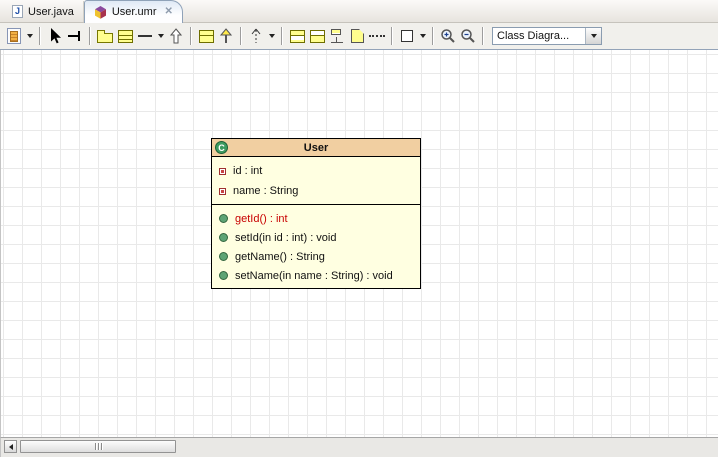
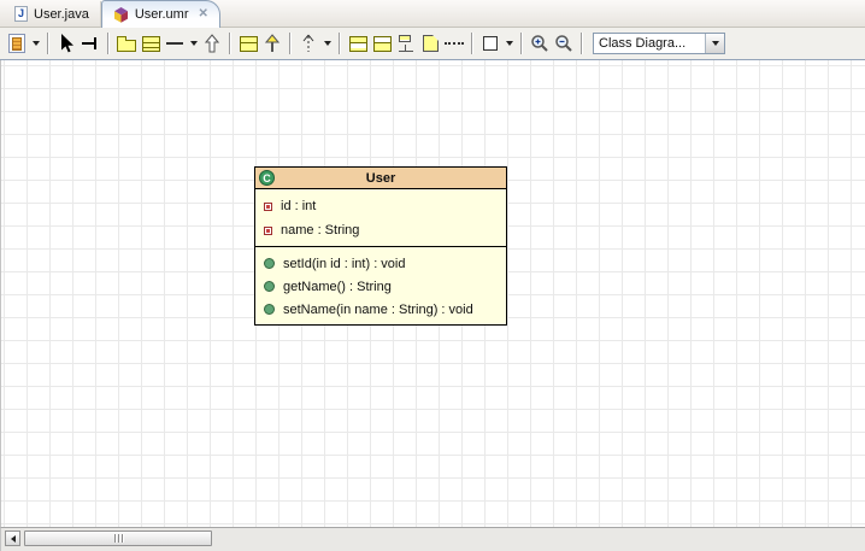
  User.java
  User.umr
  ✕
  Class Diagra...
  C
  User
  id : int
  name : String
- getId() : int
  setId(in id : int) : void
  getName() : String
  setName(in name : String) : void
